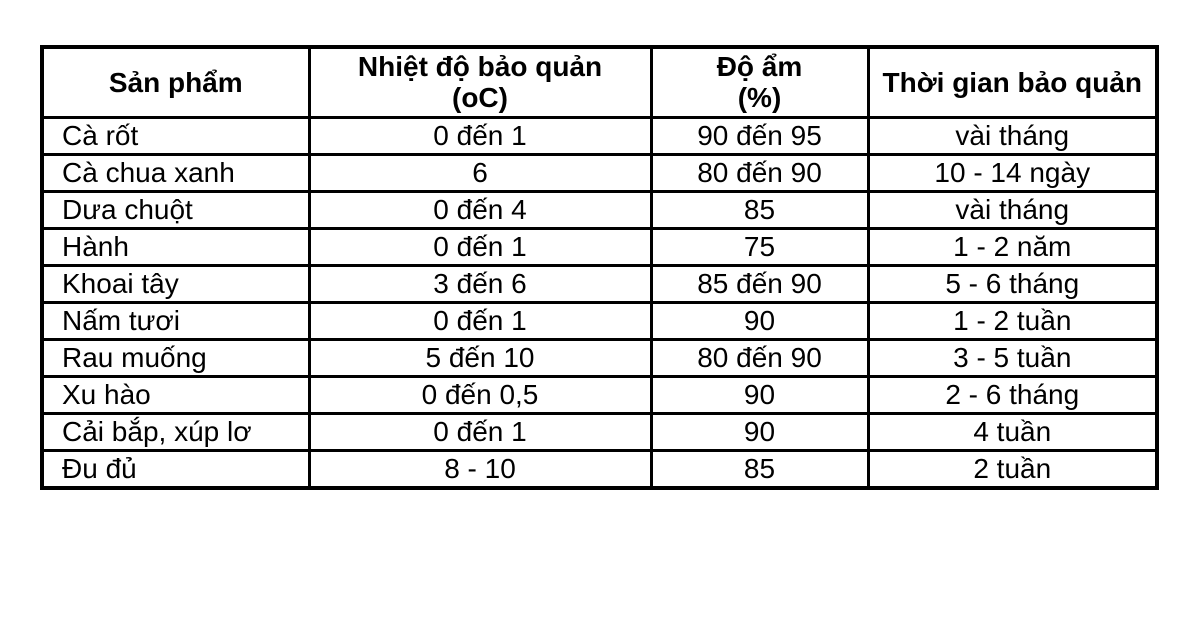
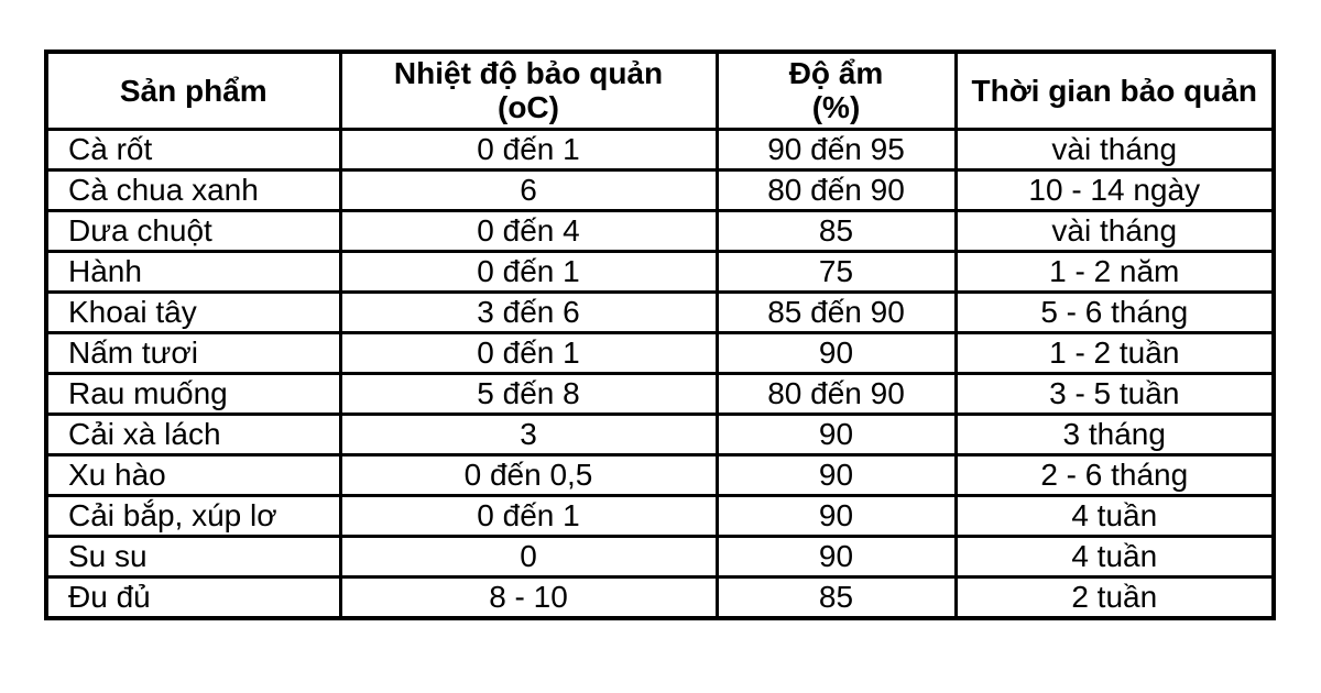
  Sản phẩm	Nhiệt độ bảo quản (oC)	Độ ẩm (%)	Thời gian bảo quản
  Cà rốt	0 đến 1	90 đến 95	vài tháng
  Cà chua xanh	6	80 đến 90	10 - 14 ngày
  Dưa chuột	0 đến 4	85	vài tháng
  Hành	0 đến 1	75	1 - 2 năm
  Khoai tây	3 đến 6	85 đến 90	5 - 6 tháng
  Nấm tươi	0 đến 1	90	1 - 2 tuần
- Rau muống	5 đến 10	80 đến 90	3 - 5 tuần
+ Rau muống	5 đến 8	80 đến 90	3 - 5 tuần
+ Cải xà lách	3	90	3 tháng
  Xu hào	0 đến 0,5	90	2 - 6 tháng
  Cải bắp, xúp lơ	0 đến 1	90	4 tuần
+ Su su	0	90	4 tuần
  Đu đủ	8 - 10	85	2 tuần
